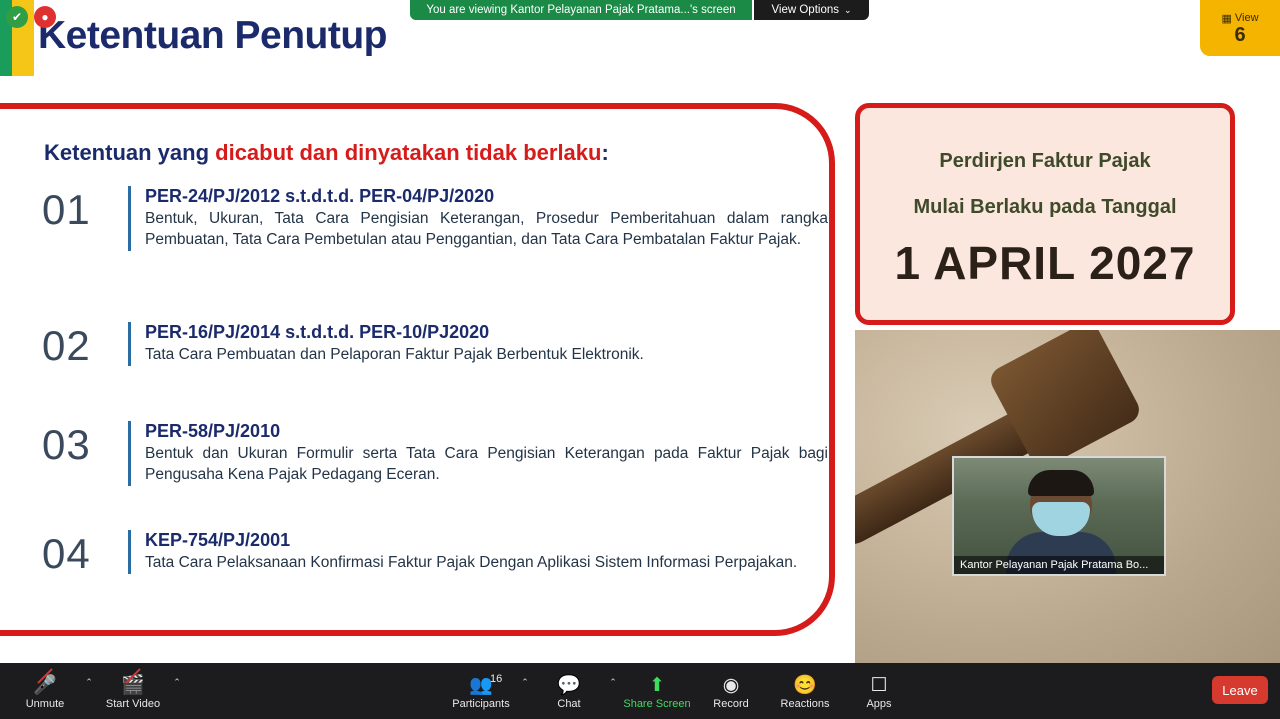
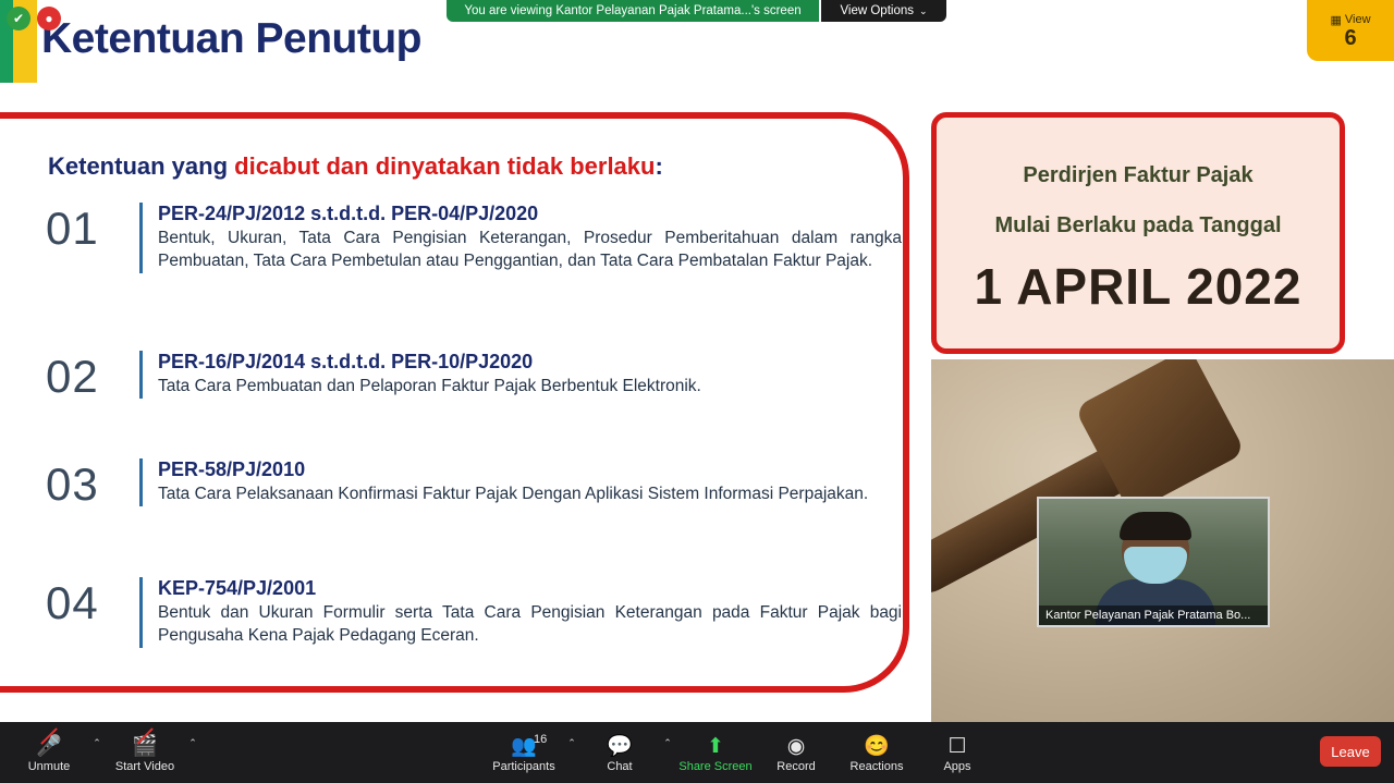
  Ketentuan Penutup
  Ketentuan yang dicabut dan dinyatakan tidak berlaku:
  01
  PER-24/PJ/2012 s.t.d.t.d. PER-04/PJ/2020
  Bentuk, Ukuran, Tata Cara Pengisian Keterangan, Prosedur Pemberitahuan dalam rangka Pembuatan, Tata Cara Pembetulan atau Penggantian, dan Tata Cara Pembatalan Faktur Pajak.
  02
  PER-16/PJ/2014 s.t.d.t.d. PER-10/PJ2020
  Tata Cara Pembuatan dan Pelaporan Faktur Pajak Berbentuk Elektronik.
  03
  PER-58/PJ/2010
- Bentuk dan Ukuran Formulir serta Tata Cara Pengisian Keterangan pada Faktur Pajak bagi Pengusaha Kena Pajak Pedagang Eceran.
+ Tata Cara Pelaksanaan Konfirmasi Faktur Pajak Dengan Aplikasi Sistem Informasi Perpajakan.
  04
  KEP-754/PJ/2001
- Tata Cara Pelaksanaan Konfirmasi Faktur Pajak Dengan Aplikasi Sistem Informasi Perpajakan.
+ Bentuk dan Ukuran Formulir serta Tata Cara Pengisian Keterangan pada Faktur Pajak bagi Pengusaha Kena Pajak Pedagang Eceran.
  Perdirjen Faktur Pajak
  Mulai Berlaku pada Tanggal
- 1 APRIL 2027
+ 1 APRIL 2022
  Kantor Pelayanan Pajak Pratama Bo...
  ✔
  ●
  You are viewing Kantor Pelayanan Pajak Pratama...'s screen
  View Options
  ⌄
  ▦
  View
  6
  🎤
  Unmute
  ⌃
  🎬
  Start Video
  ⌃
  👥
  16
  Participants
  ⌃
  💬
  Chat
  ⌃
  ⬆
  Share Screen
  ◉
  Record
  😊
  Reactions
  ☐
  Apps
  Leave
